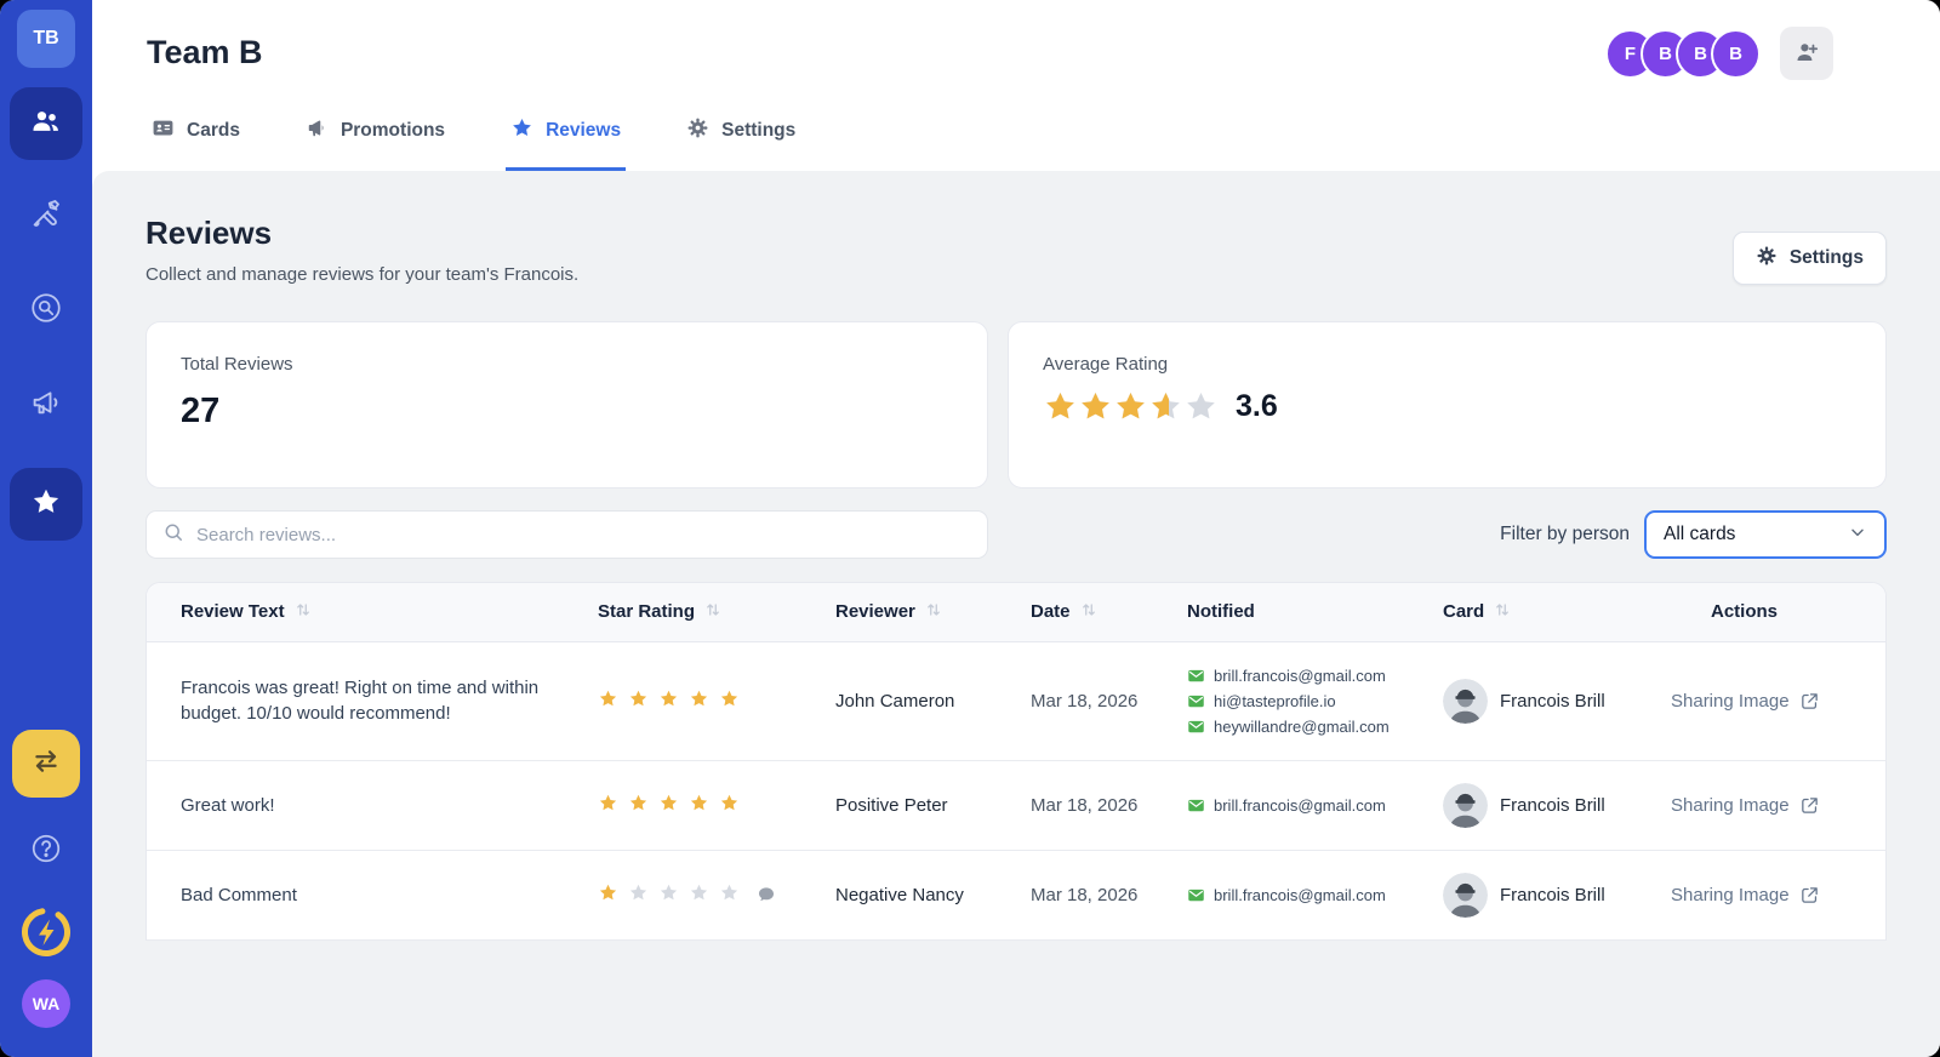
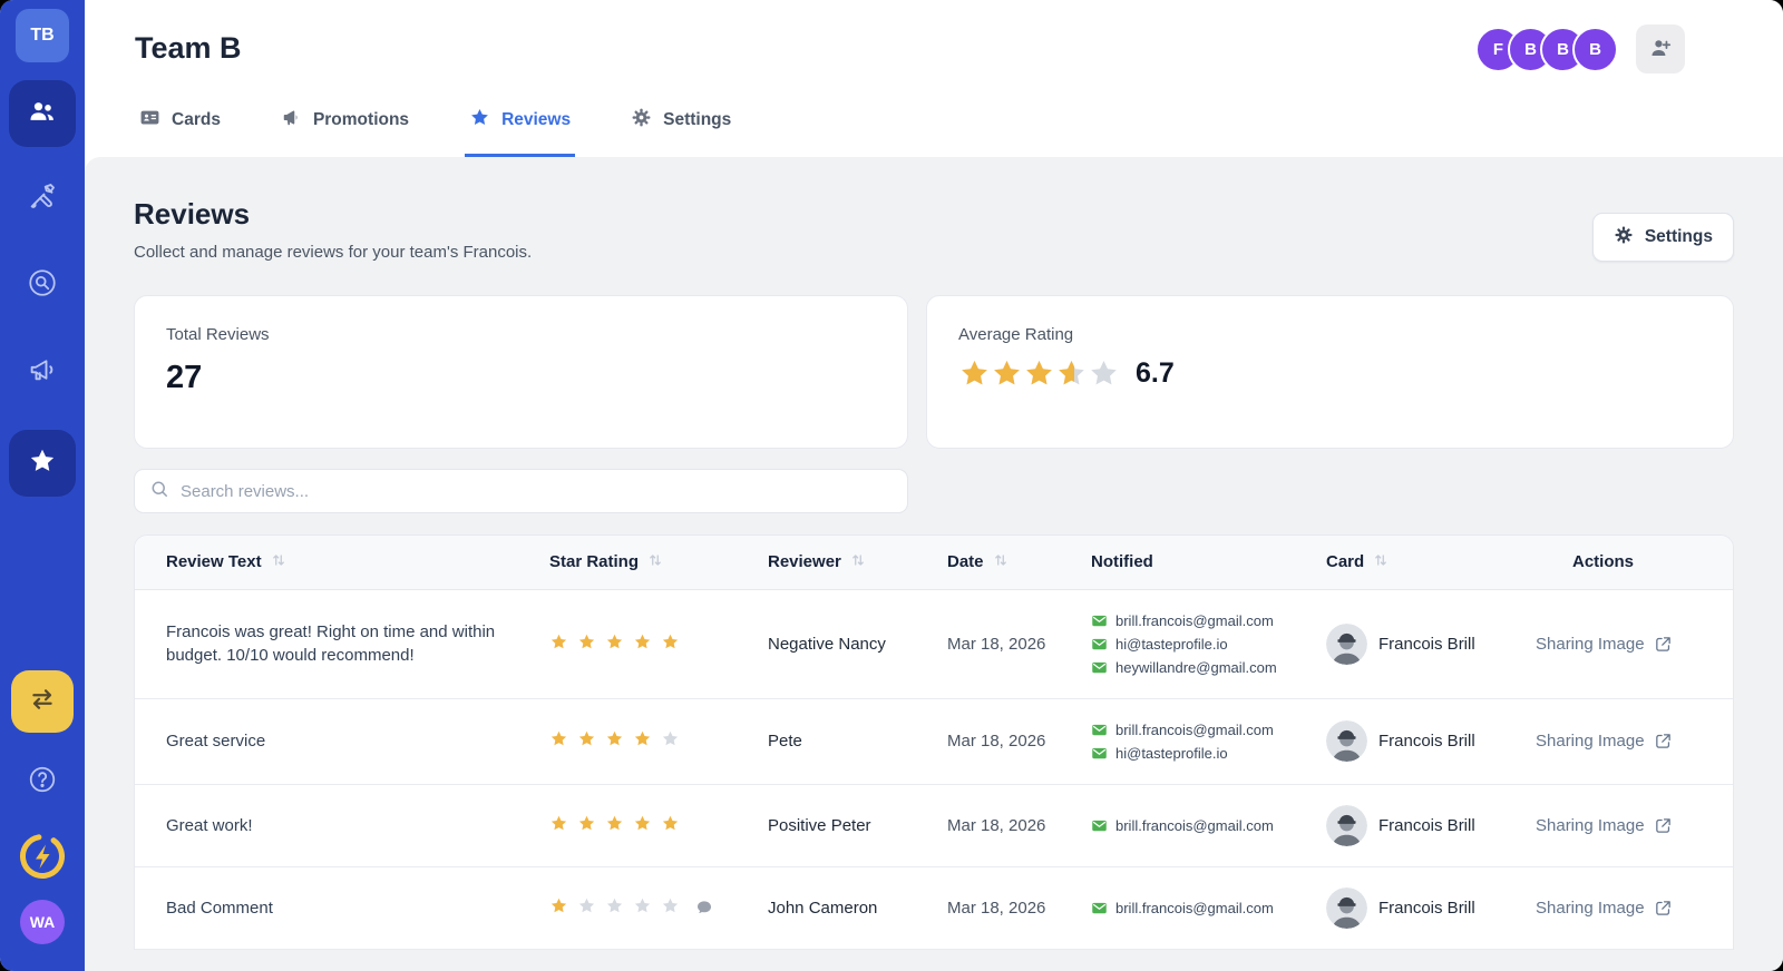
  TB
  WA
  Team B
  Cards
  Promotions
  Reviews
  Settings
  F
  B
  B
  B
  Reviews
  Collect and manage reviews for your team's Francois.
  Settings
  Total Reviews
  27
  Average Rating
- 3.6
+ 6.7
  Search reviews...
- Filter by person
- All cards
  Review Text	Star Rating	Reviewer	Date	Notified	Card	Actions
- Francois was great! Right on time and within budget. 10/10 would recommend!		John Cameron	Mar 18, 2026	brill.francois@gmail.comhi@tasteprofile.ioheywillandre@gmail.com	Francois Brill	Sharing Image
+ Francois was great! Right on time and within budget. 10/10 would recommend!		Negative Nancy	Mar 18, 2026	brill.francois@gmail.comhi@tasteprofile.ioheywillandre@gmail.com	Francois Brill	Sharing Image
+ Great service		Pete	Mar 18, 2026	brill.francois@gmail.comhi@tasteprofile.io	Francois Brill	Sharing Image
  Great work!		Positive Peter	Mar 18, 2026	brill.francois@gmail.com	Francois Brill	Sharing Image
- Bad Comment		Negative Nancy	Mar 18, 2026	brill.francois@gmail.com	Francois Brill	Sharing Image
+ Bad Comment		John Cameron	Mar 18, 2026	brill.francois@gmail.com	Francois Brill	Sharing Image
